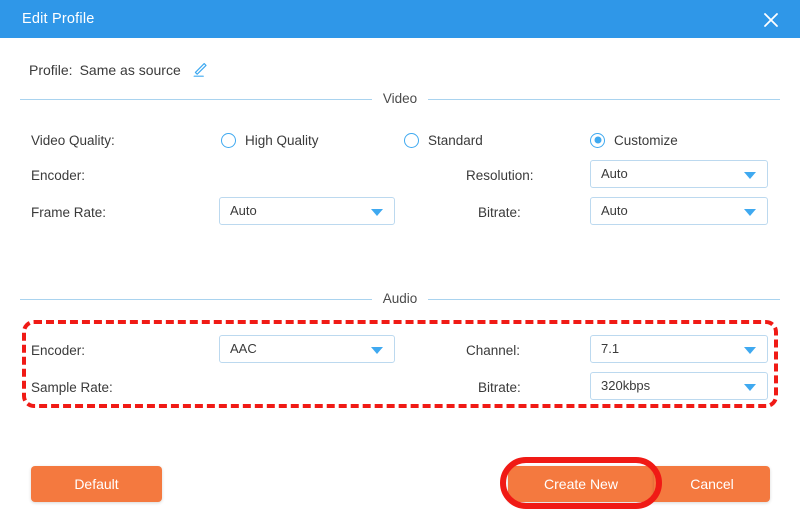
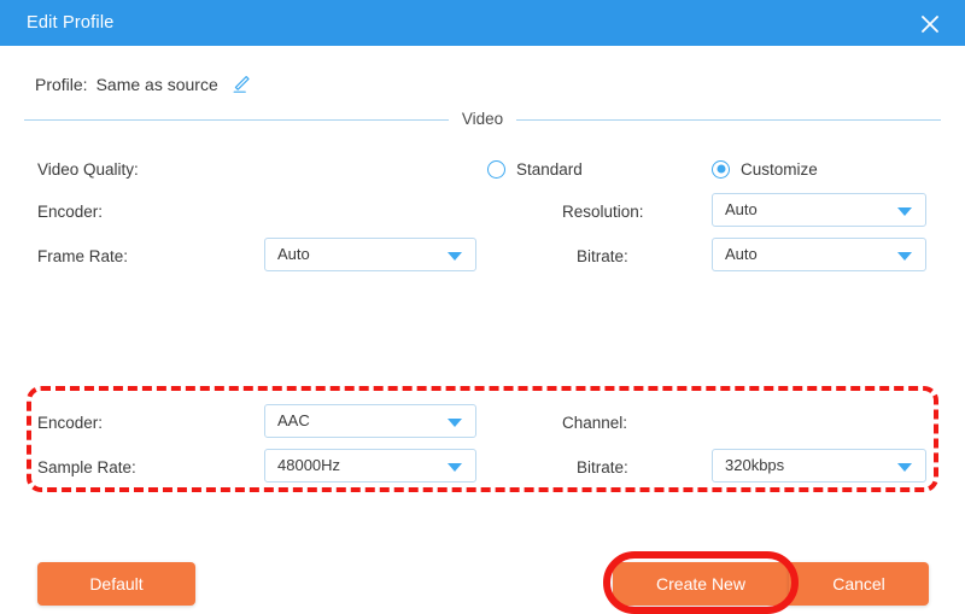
  Edit Profile
  Profile:
  Same as source
  Video
  Video Quality:
- High Quality
  Standard
  Customize
  Encoder:
  Resolution:
  Auto
  Frame Rate:
  Auto
  Bitrate:
  Auto
- Audio
  Encoder:
  AAC
  Channel:
- 7.1
  Sample Rate:
+ 48000Hz
  Bitrate:
  320kbps
  Default
  Create New
  Cancel
